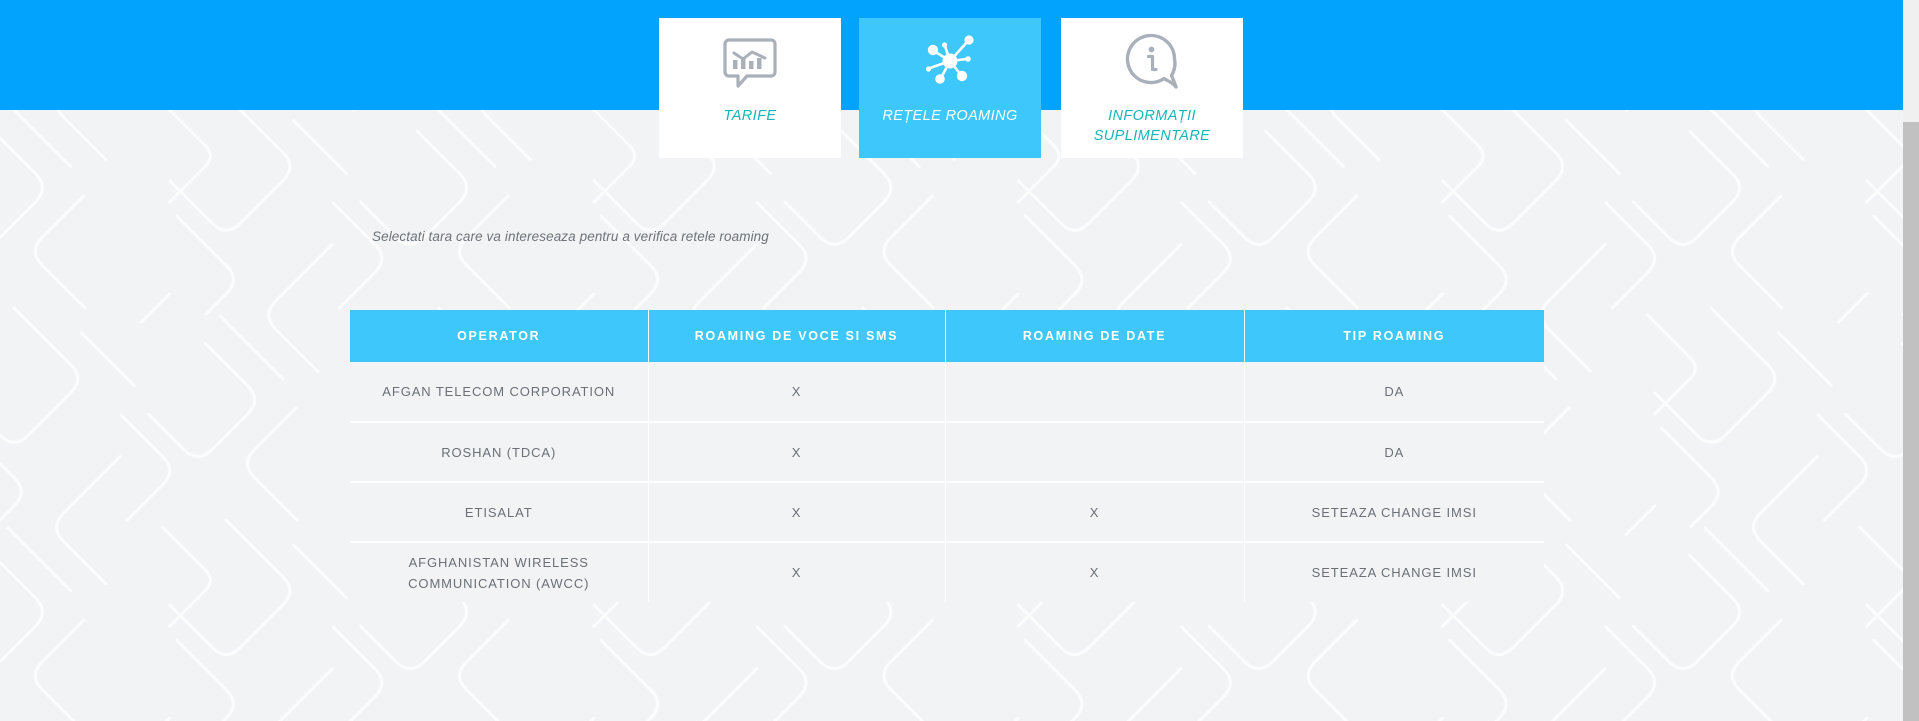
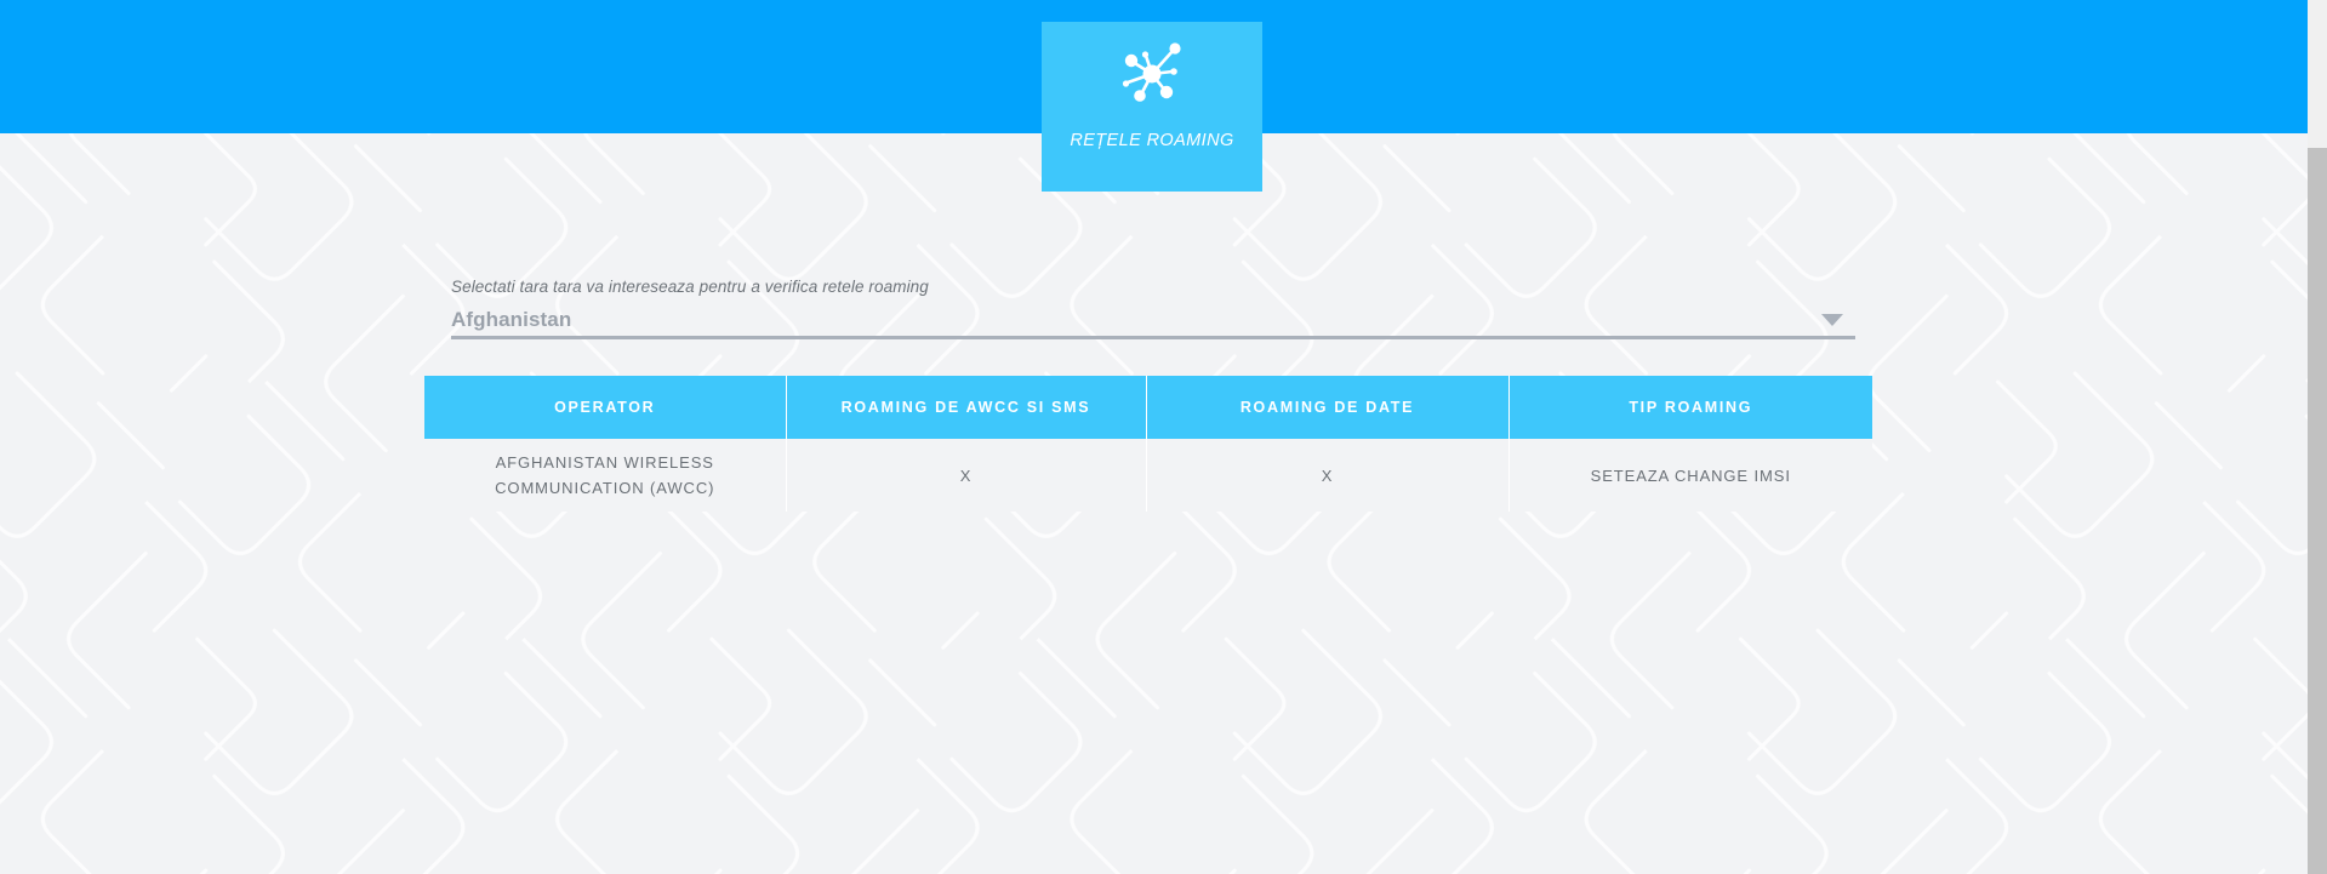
- TARIFE
  REȚELE ROAMING
- INFORMAȚII
- SUPLIMENTARE
- Selectati tara care va intereseaza pentru a verifica retele roaming
+ Selectati tara tara va intereseaza pentru a verifica retele roaming
+ Afghanistan
- OPERATOR	ROAMING DE VOCE SI SMS	ROAMING DE DATE	TIP ROAMING
+ OPERATOR	ROAMING DE AWCC SI SMS	ROAMING DE DATE	TIP ROAMING
- AFGAN TELECOM CORPORATION	X		DA
- ROSHAN (TDCA)	X		DA
- ETISALAT	X	X	SETEAZA CHANGE IMSI
  AFGHANISTAN WIRELESS COMMUNICATION (AWCC)	X	X	SETEAZA CHANGE IMSI
